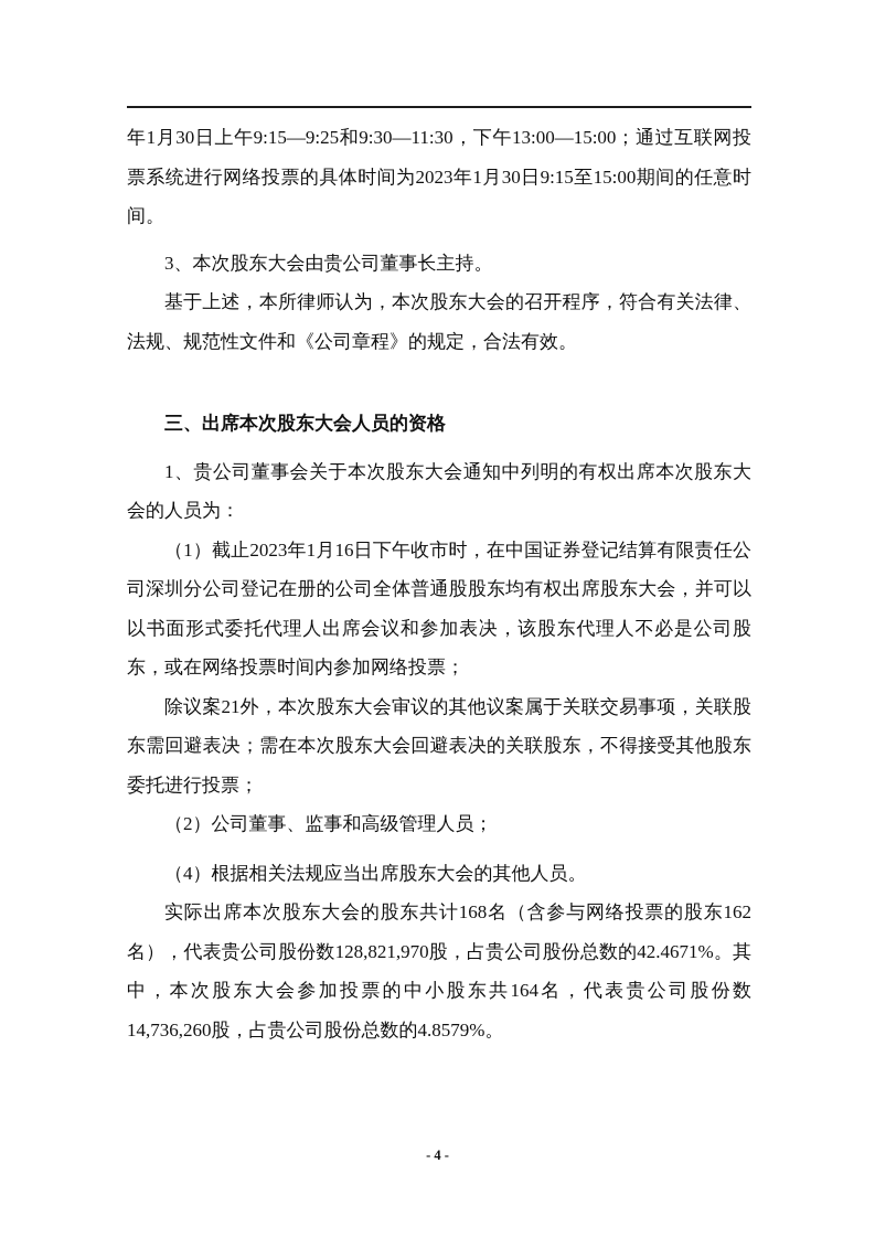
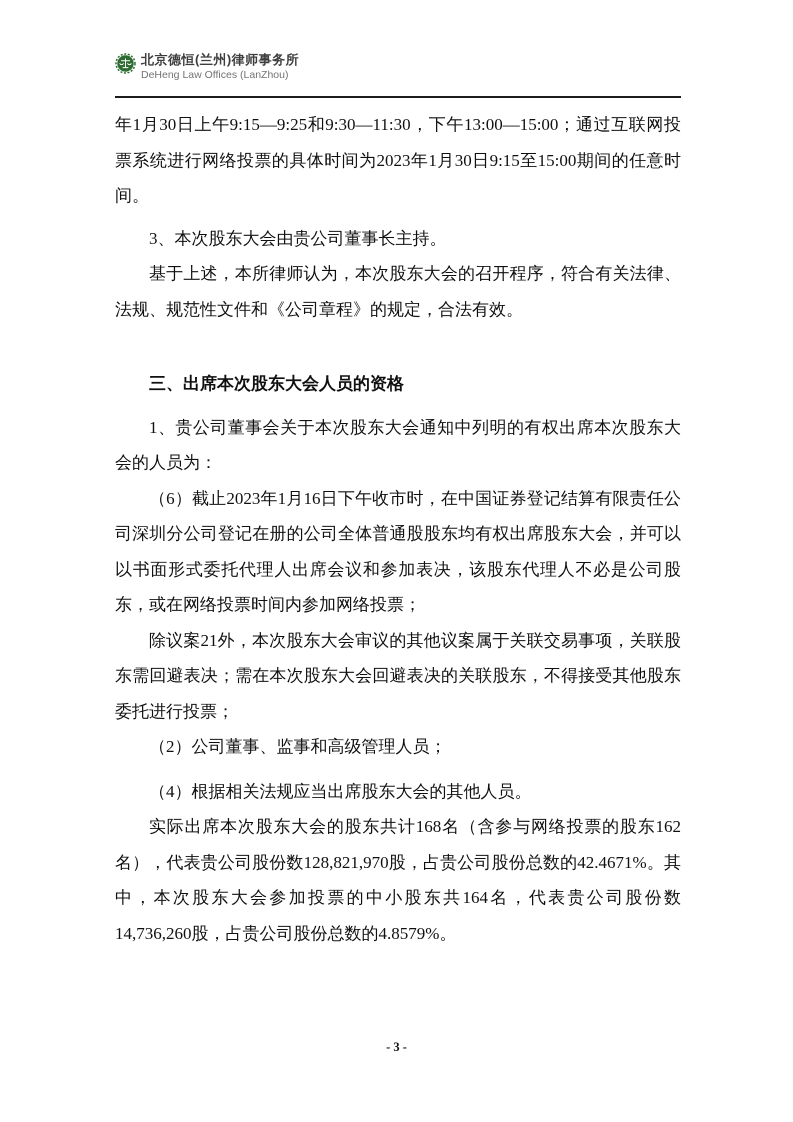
+ 北京德恒(兰州)律师事务所
+ DeHeng Law Offices (LanZhou)
  年1月30日上午9:15—9:25和9:30—11:30，下午13:00—15:00；通过互联网投票系统进行网络投票的具体时间为2023年1月30日9:15至15:00期间的任意时间。
  3、本次股东大会由贵公司董事长主持。
  基于上述，本所律师认为，本次股东大会的召开程序，符合有关法律、法规、规范性文件和《公司章程》的规定，合法有效。
  三、出席本次股东大会人员的资格
  1、贵公司董事会关于本次股东大会通知中列明的有权出席本次股东大会的人员为：
- （1）截止2023年1月16日下午收市时，在中国证券登记结算有限责任公司深圳分公司登记在册的公司全体普通股股东均有权出席股东大会，并可以以书面形式委托代理人出席会议和参加表决，该股东代理人不必是公司股东，或在网络投票时间内参加网络投票；
+ （6）截止2023年1月16日下午收市时，在中国证券登记结算有限责任公司深圳分公司登记在册的公司全体普通股股东均有权出席股东大会，并可以以书面形式委托代理人出席会议和参加表决，该股东代理人不必是公司股东，或在网络投票时间内参加网络投票；
  除议案21外，本次股东大会审议的其他议案属于关联交易事项，关联股东需回避表决；需在本次股东大会回避表决的关联股东，不得接受其他股东委托进行投票；
  （2）公司董事、监事和高级管理人员；
  （4）根据相关法规应当出席股东大会的其他人员。
  实际出席本次股东大会的股东共计168名（含参与网络投票的股东162名），代表贵公司股份数128,821,970股，占贵公司股份总数的42.4671%。其中，本次股东大会参加投票的中小股东共164名，代表贵公司股份数14,736,260股，占贵公司股份总数的4.8579%。
- - 4 -
+ - 3 -
